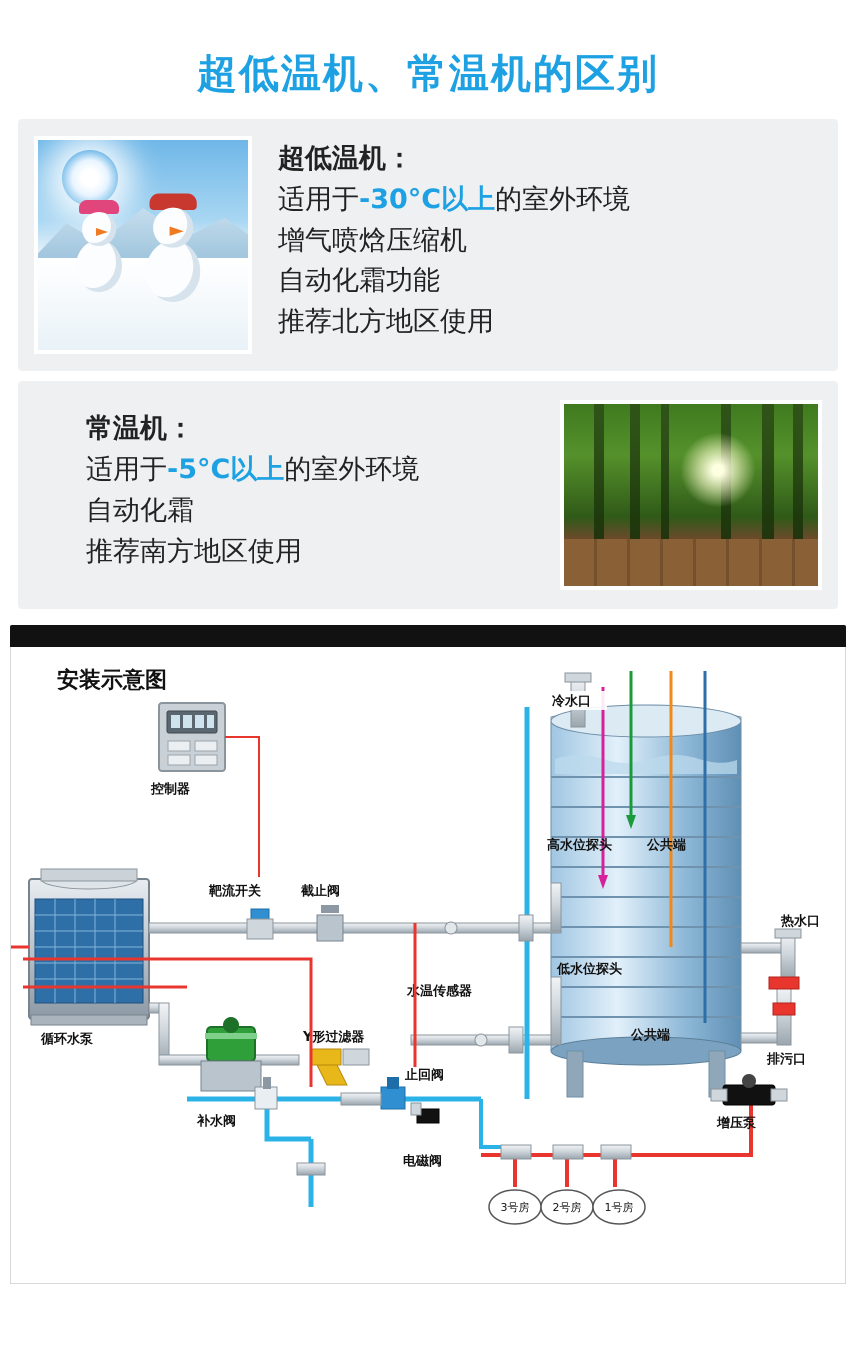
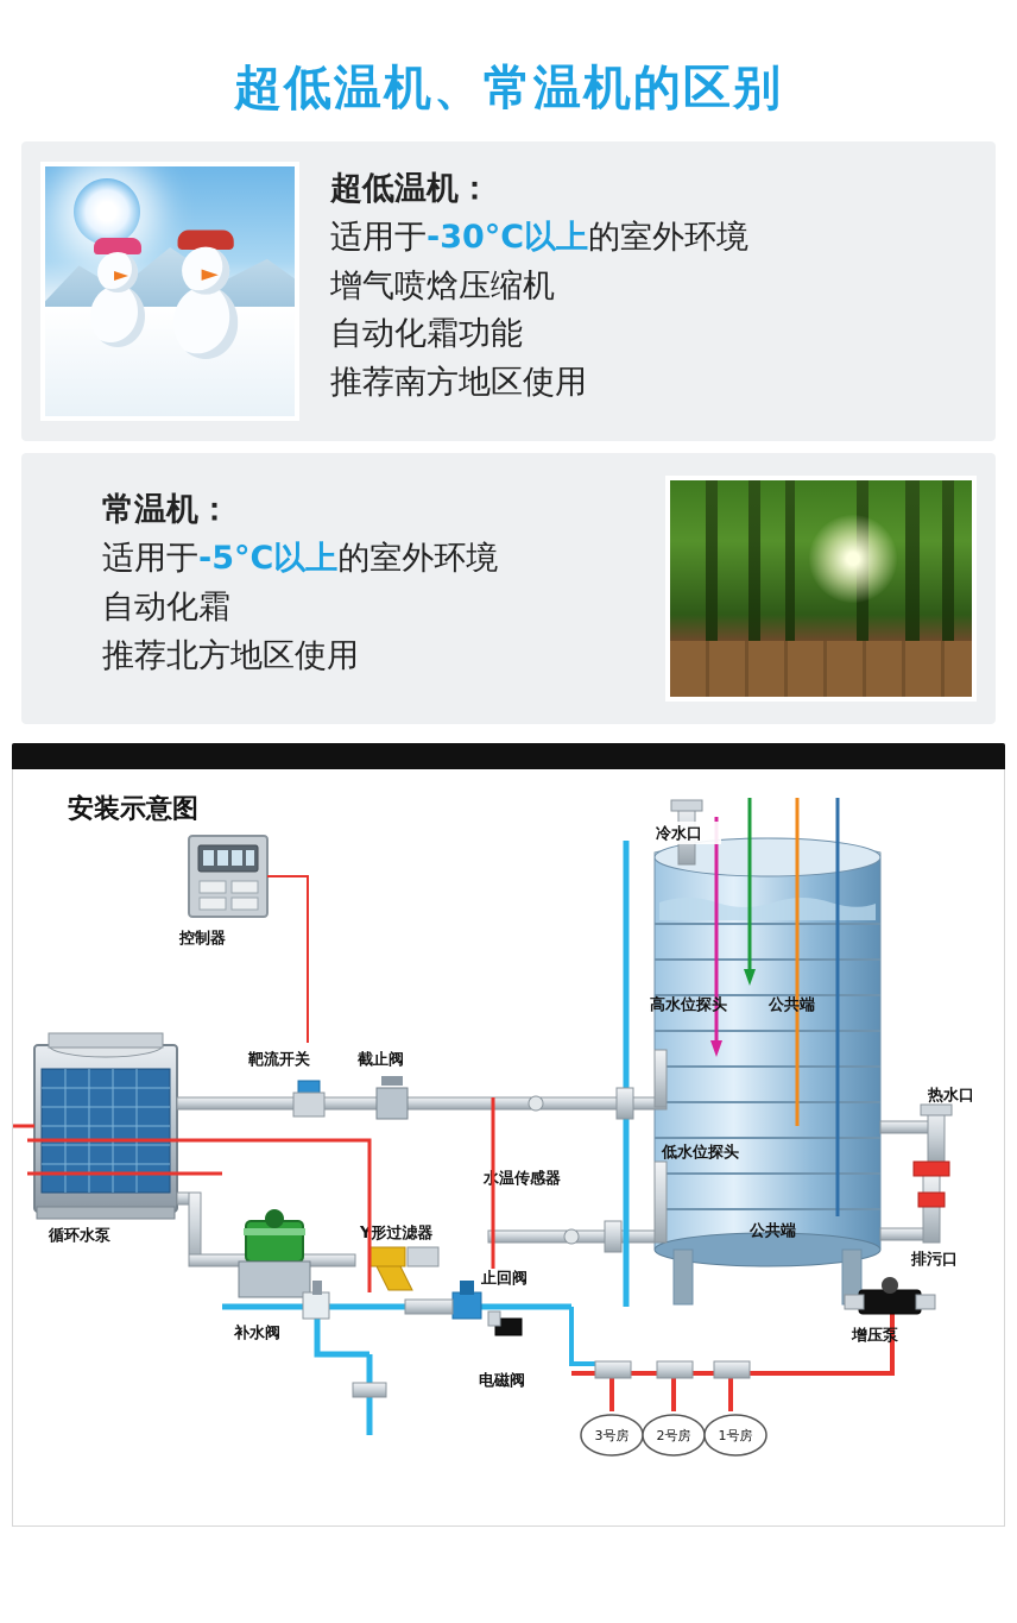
  超低温机、常温机的区别
  超低温机：
  适用于-30°C以上的室外环境
  增气喷焓压缩机
  自动化霜功能
- 推荐北方地区使用
+ 推荐南方地区使用
  常温机：
  适用于-5°C以上的室外环境
  自动化霜
- 推荐南方地区使用
+ 推荐北方地区使用
  安装示意图
  冷水口
  高水位探头
  公共端
  低水位探头
  公共端
  控制器
  循环水泵
  靶流开关
  截止阀
  Y形过滤器
  温传感器
  补水阀
  止回阀
  电磁阀
  3号房
  2号房
  1号房
  热水口
  排污口
  增压泵
